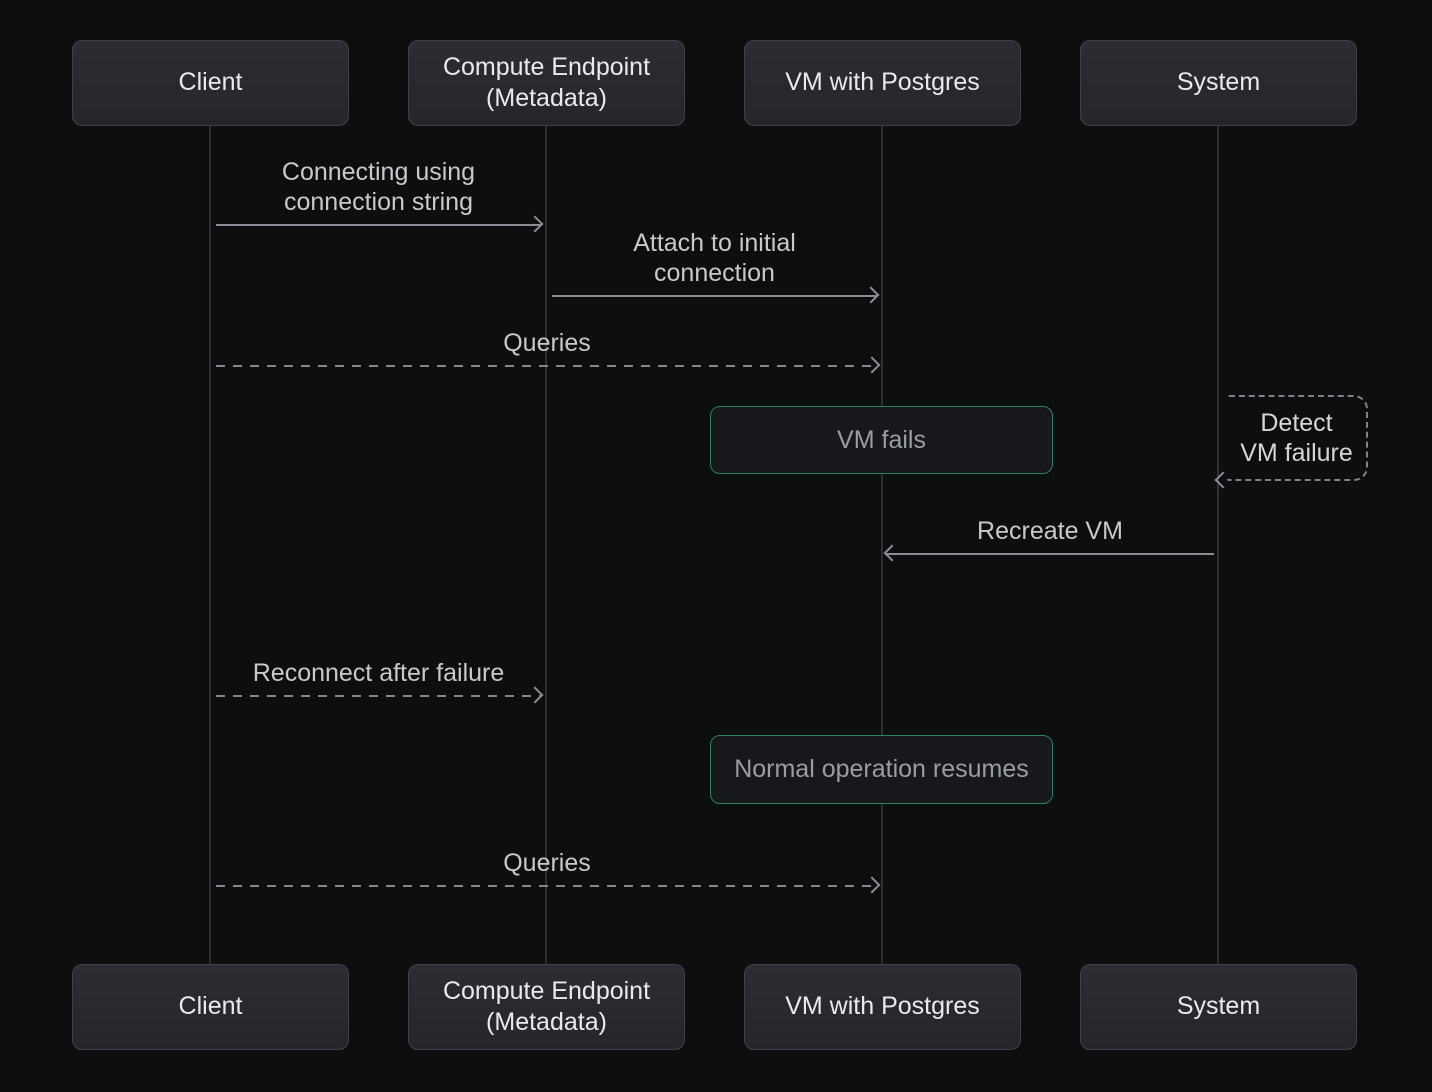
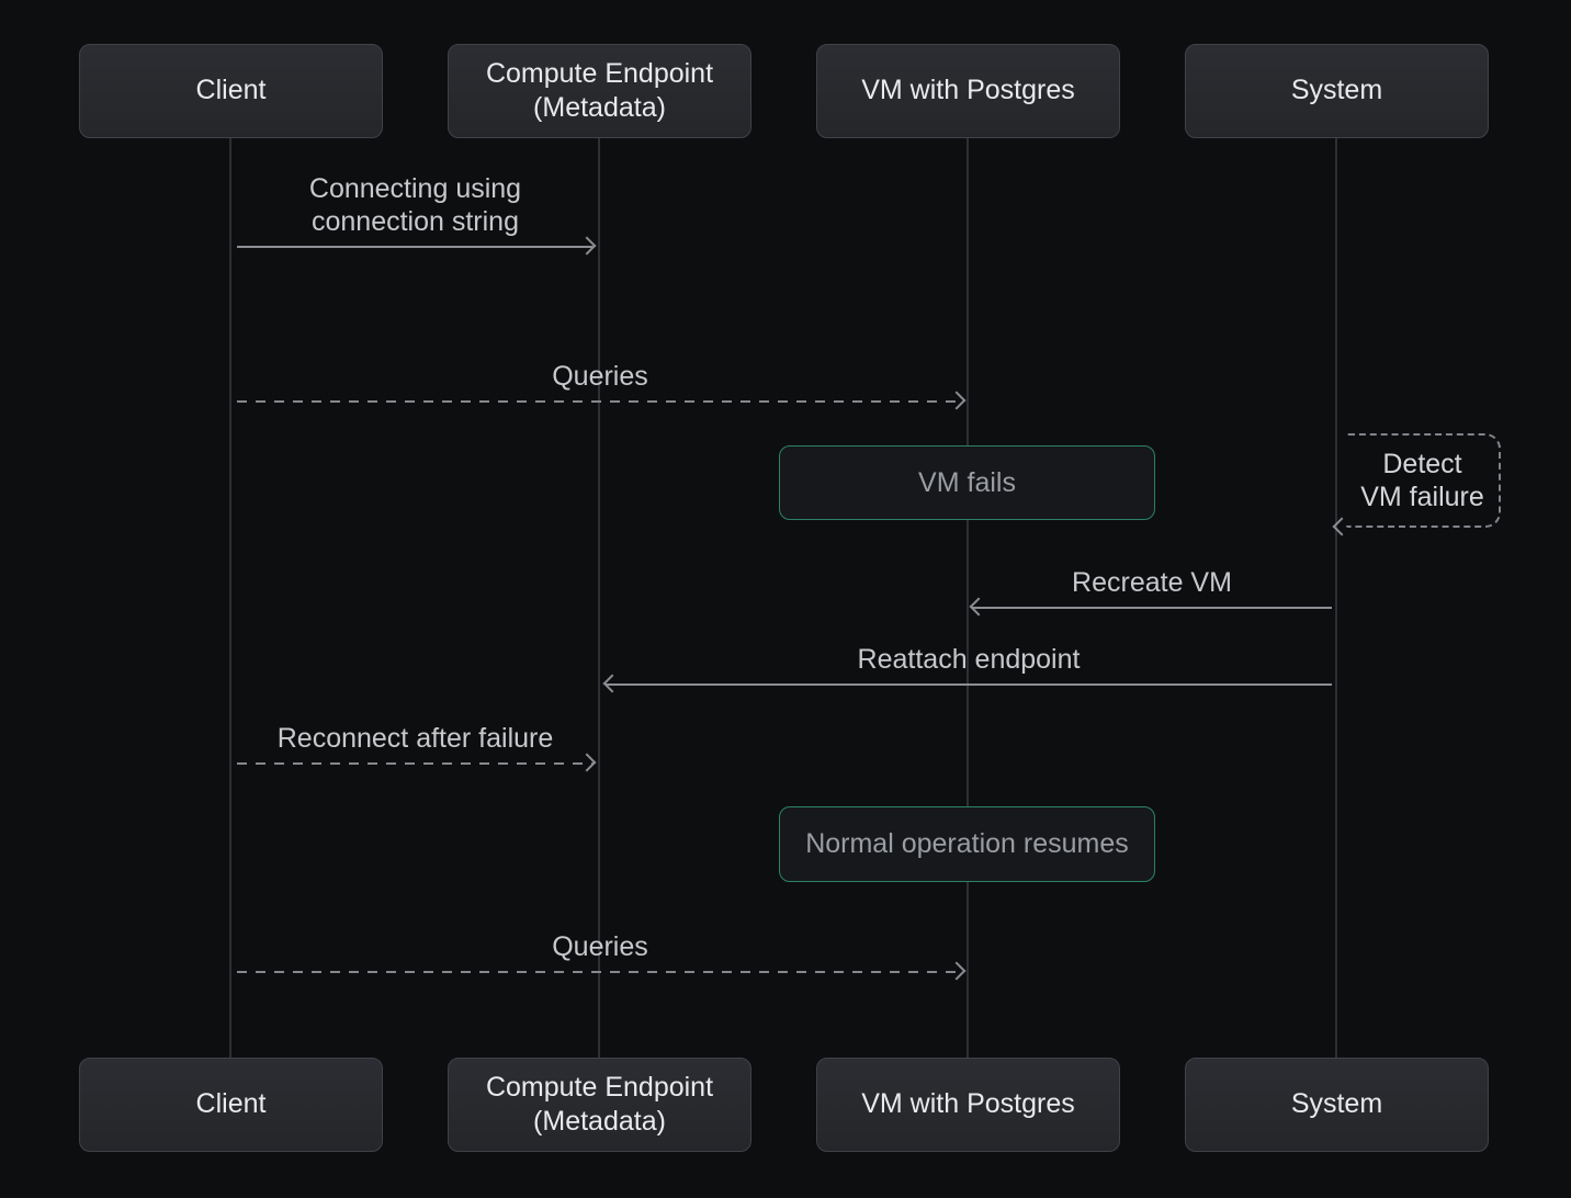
  Client
  Compute Endpoint
  (Metadata)
  VM with Postgres
  System
  Connecting using
  connection string
- Attach to initial
- connection
  Queries
  VM fails
  Detect
  VM failure
  Recreate VM
+ Reattach endpoint
  Reconnect after failure
  Normal operation resumes
  Queries
  Client
  Compute Endpoint
  (Metadata)
  VM with Postgres
  System
